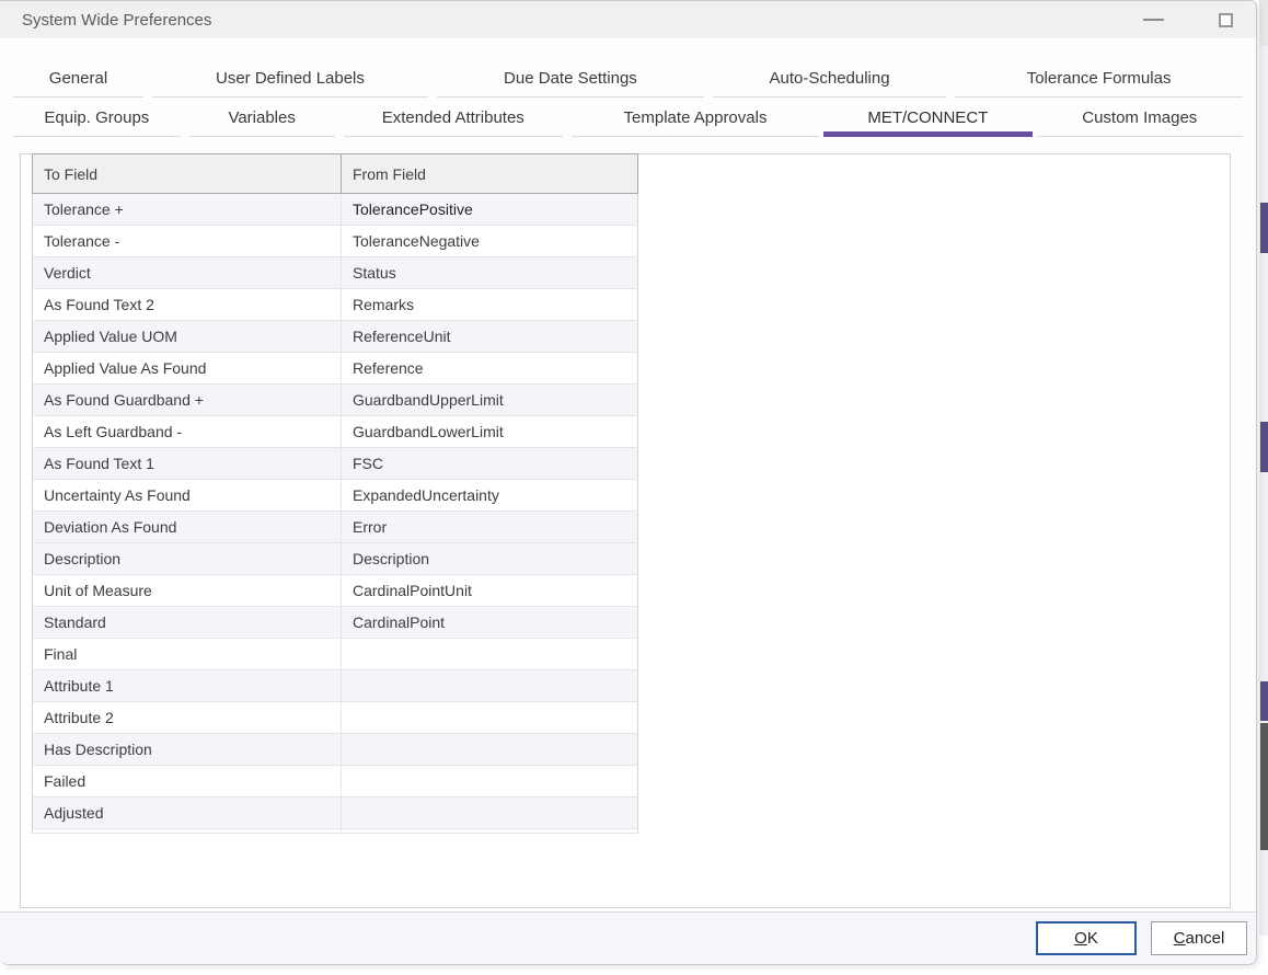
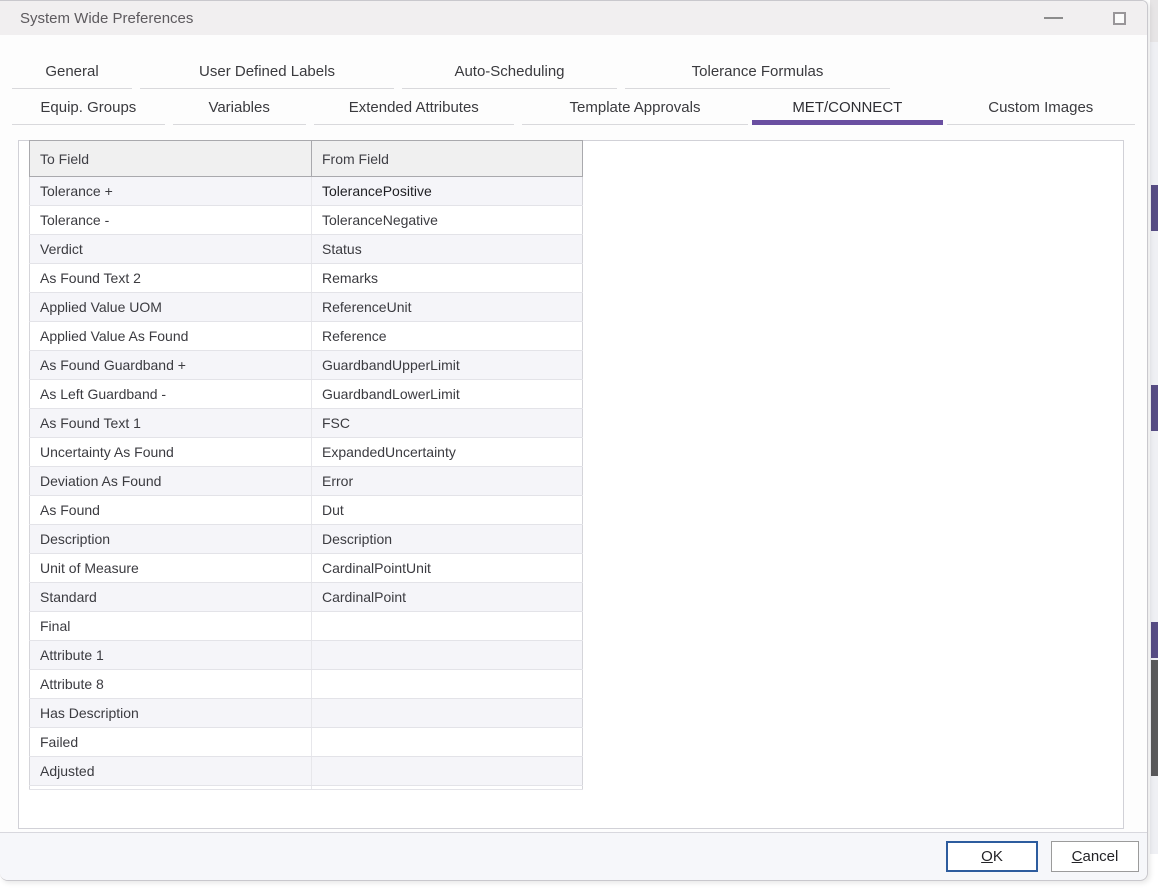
  System Wide Preferences
  General
  User Defined Labels
- Due Date Settings
  Auto-Scheduling
  Tolerance Formulas
  Equip. Groups
  Variables
  Extended Attributes
  Template Approvals
  MET/CONNECT
  Custom Images
  To Field	From Field
  Tolerance +	TolerancePositive
  Tolerance -	ToleranceNegative
  Verdict	Status
  As Found Text 2	Remarks
  Applied Value UOM	ReferenceUnit
  Applied Value As Found	Reference
  As Found Guardband +	GuardbandUpperLimit
  As Left Guardband -	GuardbandLowerLimit
  As Found Text 1	FSC
  Uncertainty As Found	ExpandedUncertainty
  Deviation As Found	Error
+ As Found	Dut
  Description	Description
  Unit of Measure	CardinalPointUnit
  Standard	CardinalPoint
  Final
  Attribute 1
- Attribute 2
+ Attribute 8
  Has Description
  Failed
  Adjusted
  OK
  Cancel
